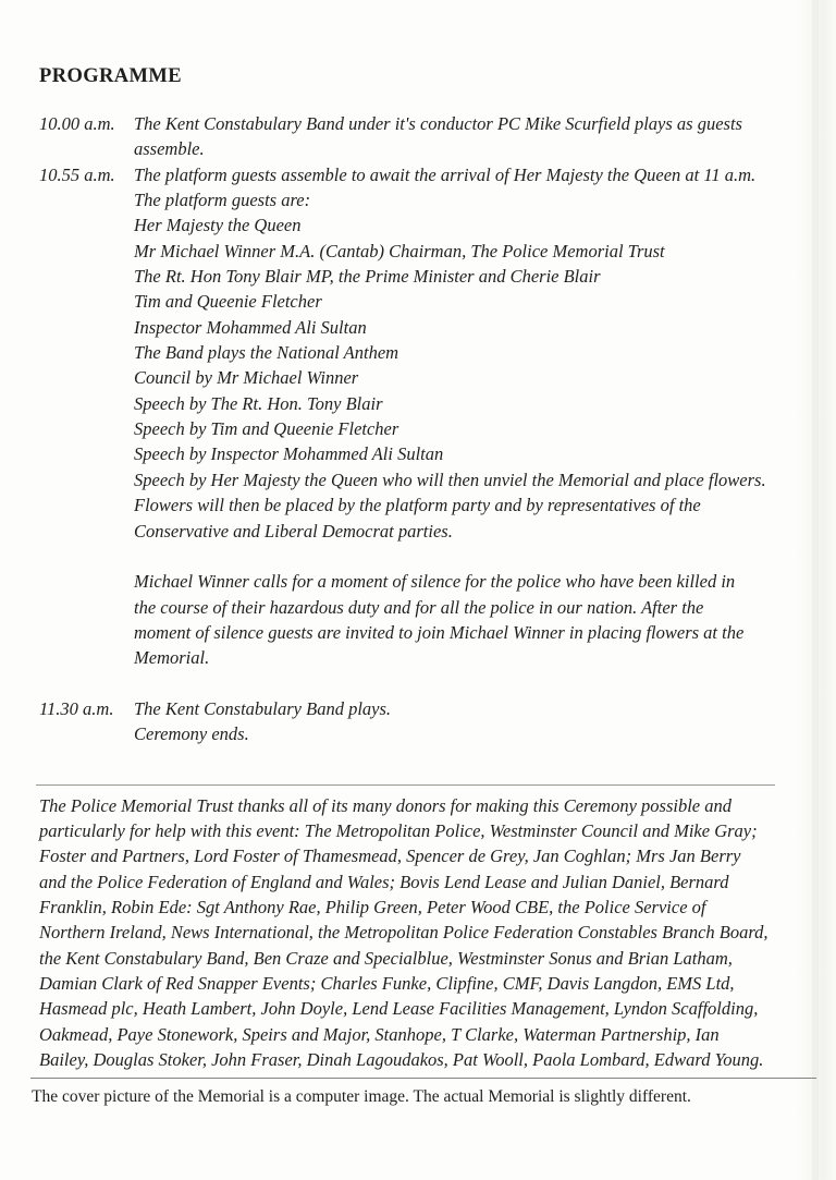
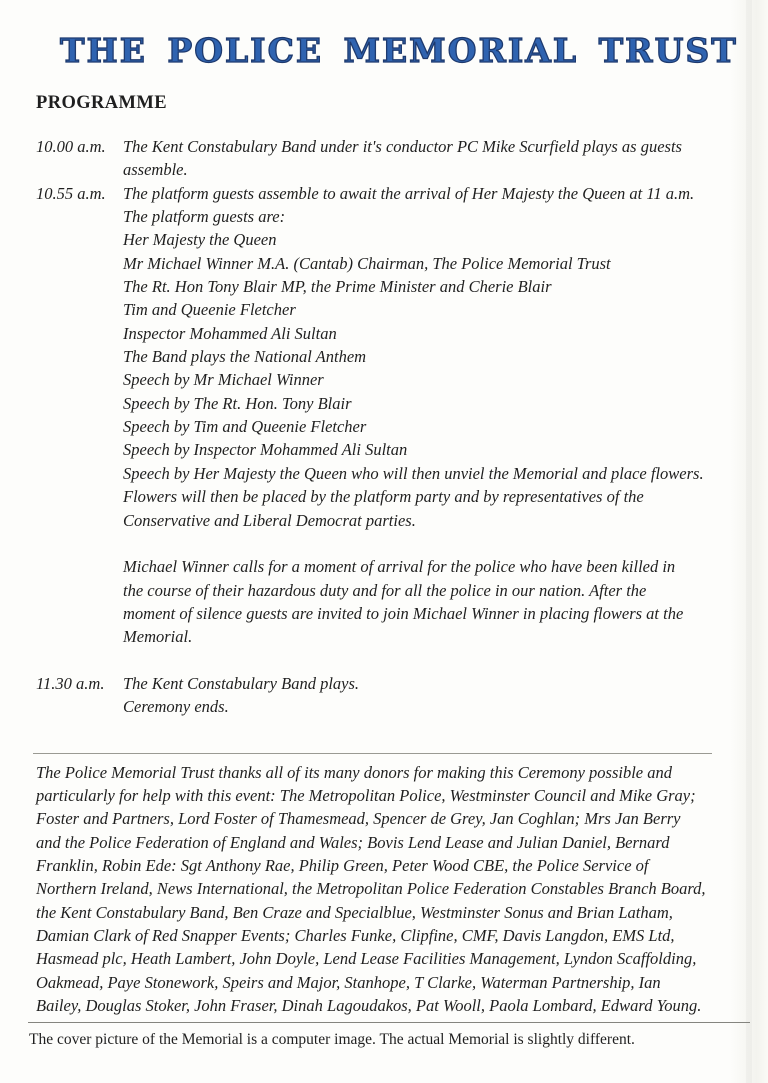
+ THE POLICE MEMORIAL TRUST
  PROGRAMME
  10.00 a.m.
  The Kent Constabulary Band under it's conductor PC Mike Scurfield plays as guests
  assemble.
  10.55 a.m.
  The platform guests assemble to await the arrival of Her Majesty the Queen at 11 a.m.
  The platform guests are:
  Her Majesty the Queen
  Mr Michael Winner M.A. (Cantab) Chairman, The Police Memorial Trust
  The Rt. Hon Tony Blair MP, the Prime Minister and Cherie Blair
  Tim and Queenie Fletcher
  Inspector Mohammed Ali Sultan
  The Band plays the National Anthem
- Council by Mr Michael Winner
+ Speech by Mr Michael Winner
  Speech by The Rt. Hon. Tony Blair
  Speech by Tim and Queenie Fletcher
  Speech by Inspector Mohammed Ali Sultan
  Speech by Her Majesty the Queen who will then unviel the Memorial and place flowers.
  Flowers will then be placed by the platform party and by representatives of the
  Conservative and Liberal Democrat parties.
- Michael Winner calls for a moment of silence for the police who have been killed in
+ Michael Winner calls for a moment of arrival for the police who have been killed in
  the course of their hazardous duty and for all the police in our nation. After the
  moment of silence guests are invited to join Michael Winner in placing flowers at the
  Memorial.
  11.30 a.m.
  The Kent Constabulary Band plays.
  Ceremony ends.
  The Police Memorial Trust thanks all of its many donors for making this Ceremony possible and
  particularly for help with this event: The Metropolitan Police, Westminster Council and Mike Gray;
  Foster and Partners, Lord Foster of Thamesmead, Spencer de Grey, Jan Coghlan; Mrs Jan Berry
  and the Police Federation of England and Wales; Bovis Lend Lease and Julian Daniel, Bernard
  Franklin, Robin Ede: Sgt Anthony Rae, Philip Green, Peter Wood CBE, the Police Service of
  Northern Ireland, News International, the Metropolitan Police Federation Constables Branch Board,
  the Kent Constabulary Band, Ben Craze and Specialblue, Westminster Sonus and Brian Latham,
  Damian Clark of Red Snapper Events; Charles Funke, Clipfine, CMF, Davis Langdon, EMS Ltd,
  Hasmead plc, Heath Lambert, John Doyle, Lend Lease Facilities Management, Lyndon Scaffolding,
  Oakmead, Paye Stonework, Speirs and Major, Stanhope, T Clarke, Waterman Partnership, Ian
  Bailey, Douglas Stoker, John Fraser, Dinah Lagoudakos, Pat Wooll, Paola Lombard, Edward Young.
  The cover picture of the Memorial is a computer image. The actual Memorial is slightly different.
